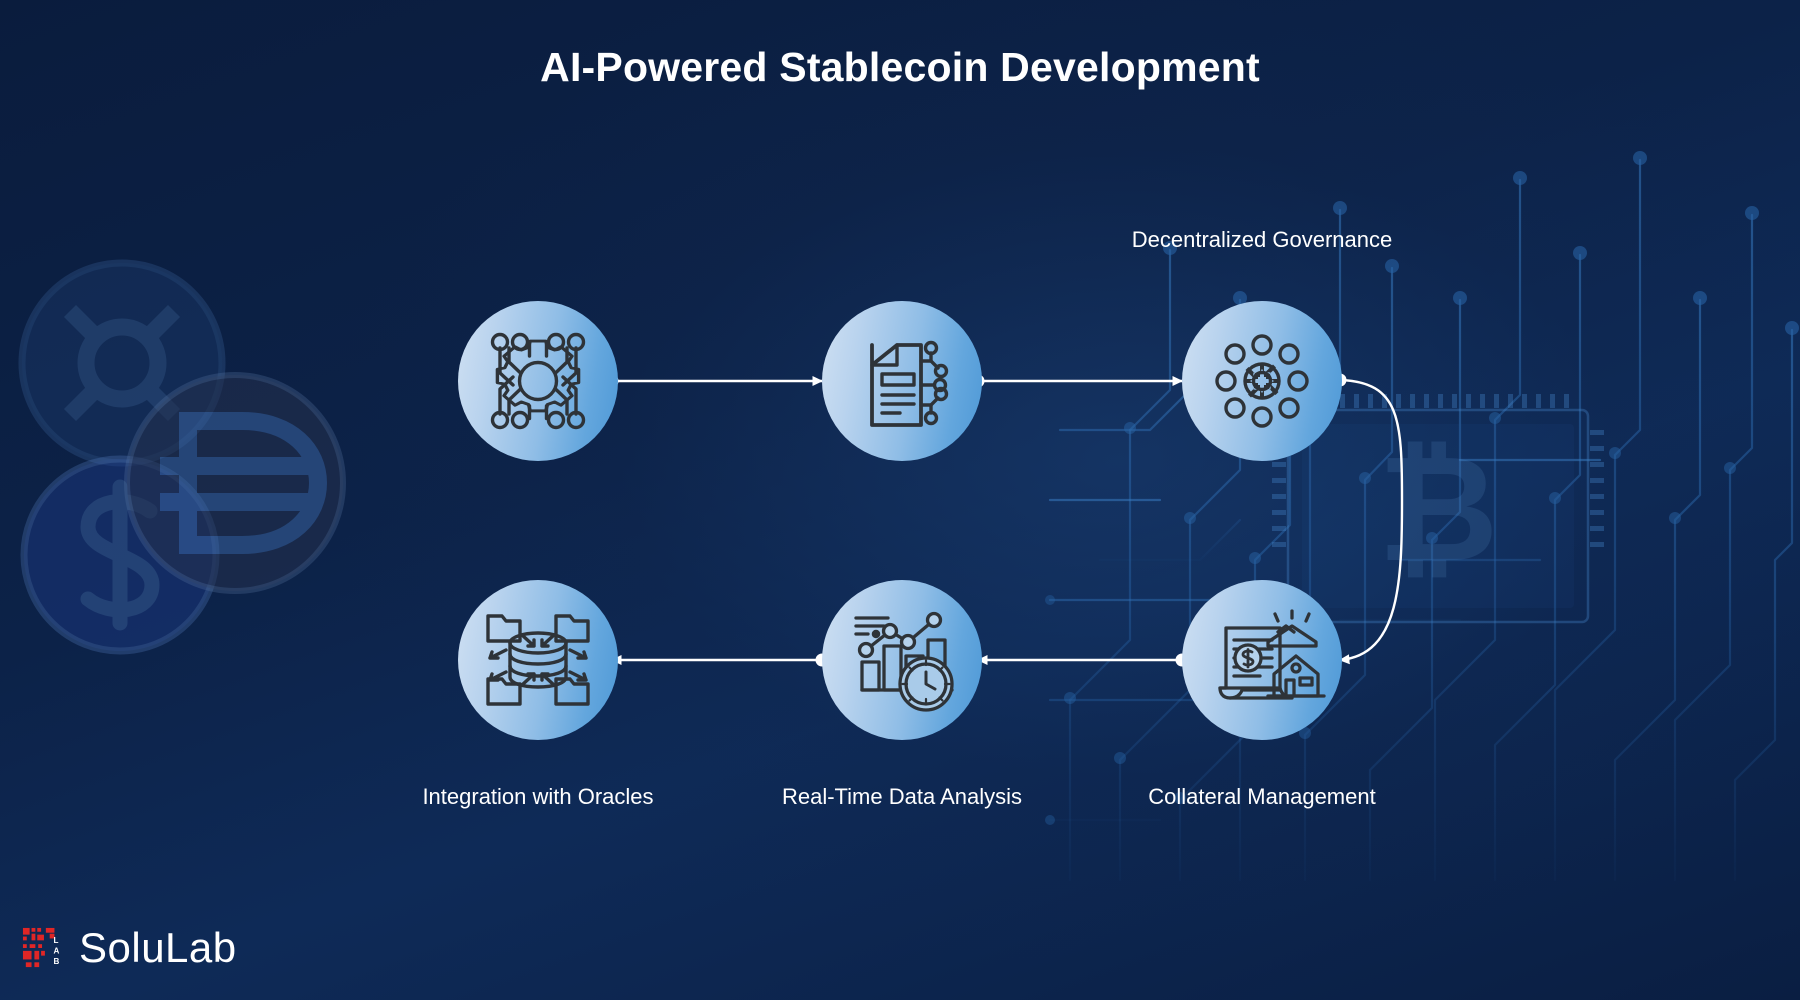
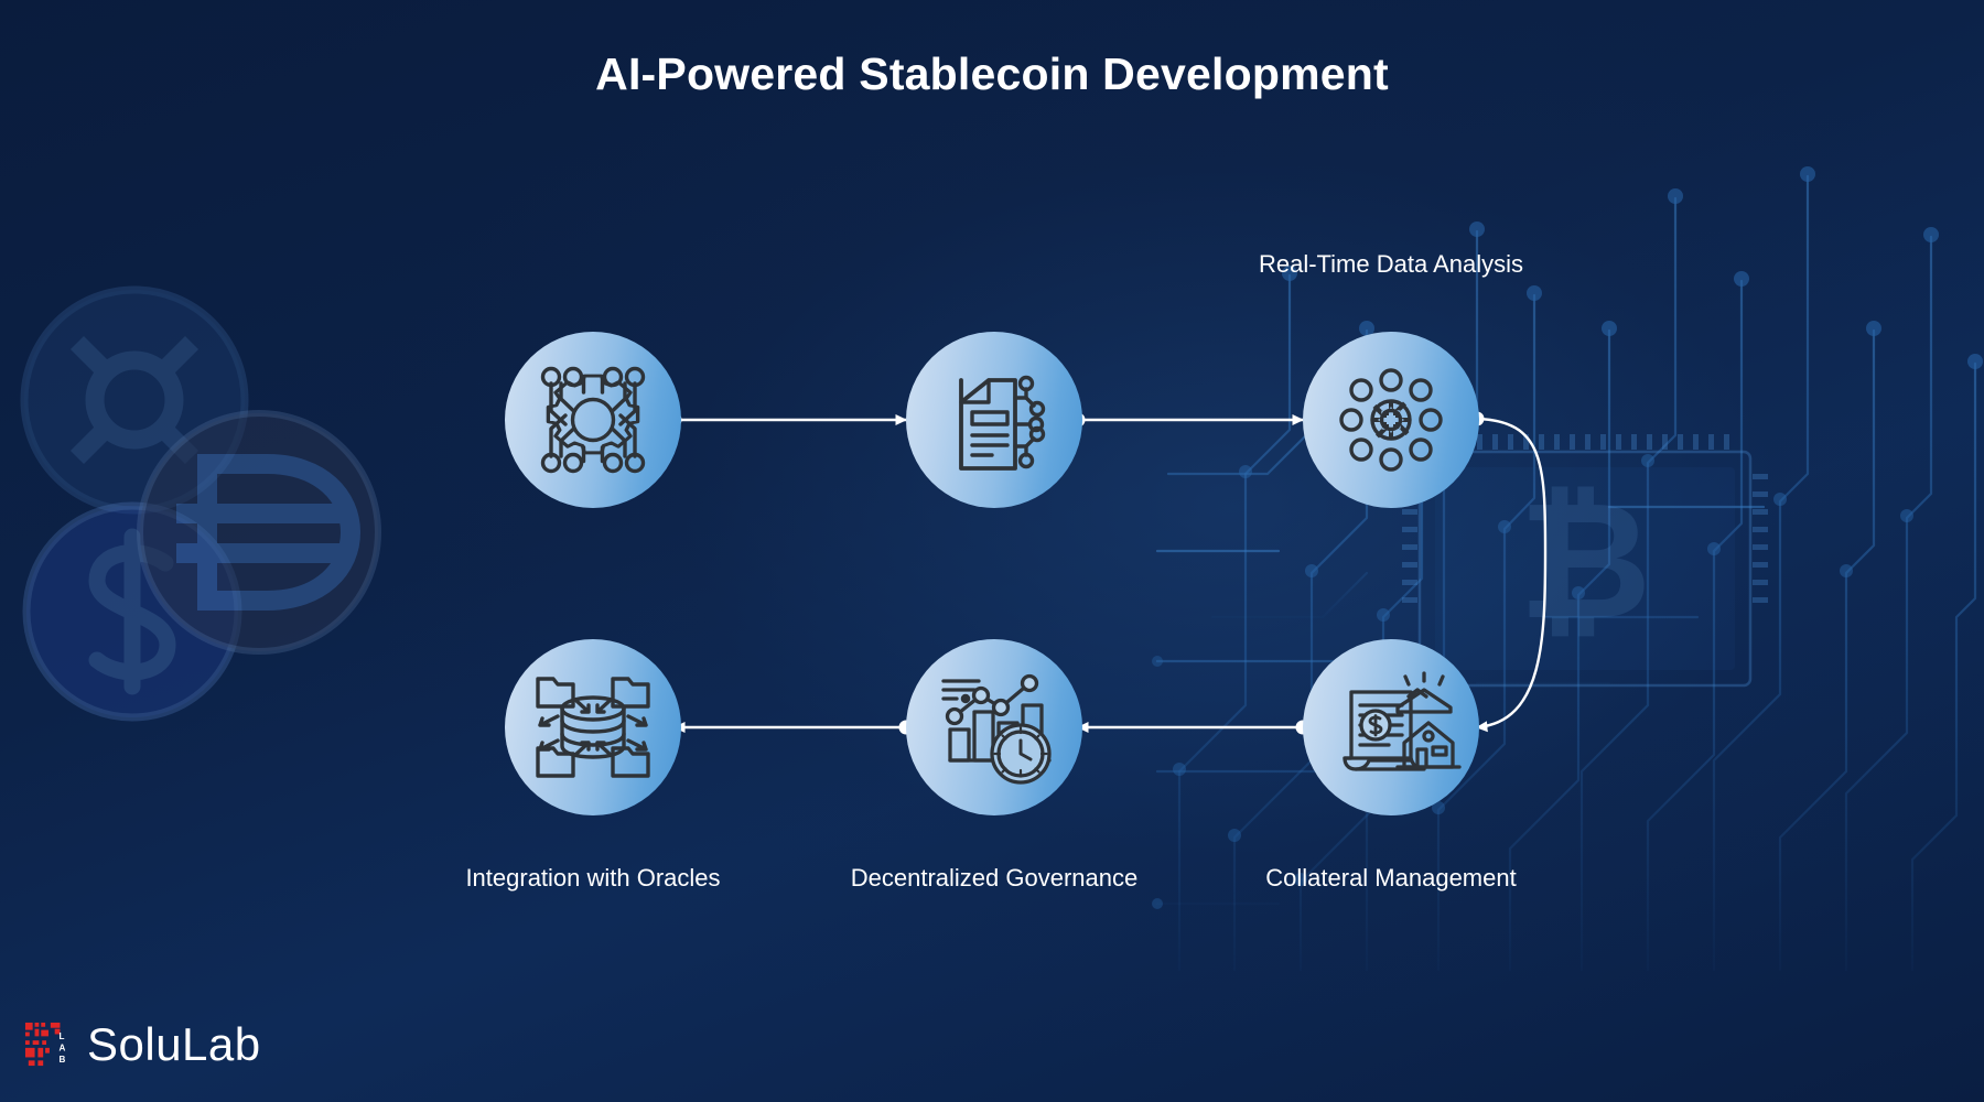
  ₿
  AI-Powered Stablecoin Development
- Decentralized Governance
+ Real-Time Data Analysis
  Collateral Management
- Real-Time Data Analysis
+ Decentralized Governance
  Integration with Oracles
  L
  A
  B
  SoluLab
